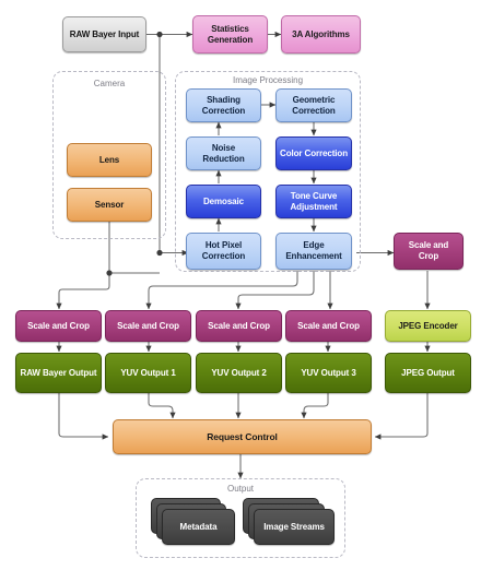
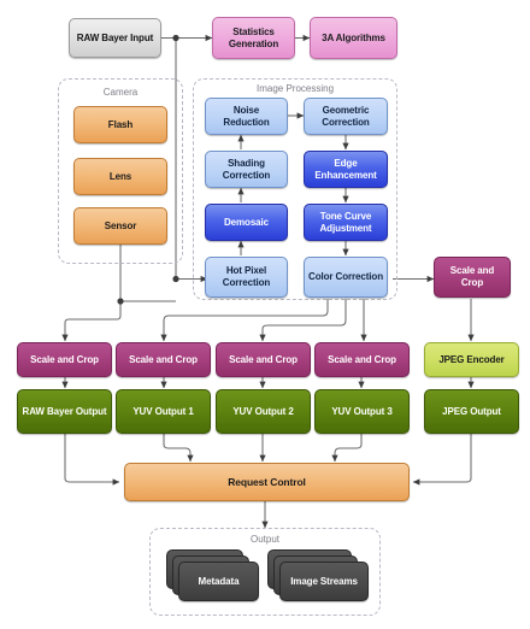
  RAW Bayer Input
  Statistics Generation
  3A Algorithms
  Camera
+ Flash
  Lens
  Sensor
  Image Processing
- Shading Correction
+ Noise Reduction
  Geometric Correction
- Noise Reduction
+ Shading Correction
- Color Correction
+ Edge Enhancement
  Demosaic
  Tone Curve Adjustment
  Hot Pixel Correction
- Edge Enhancement
+ Color Correction
  Scale and Crop
  Scale and Crop
  Scale and Crop
  Scale and Crop
  Scale and Crop
  JPEG Encoder
  RAW Bayer Output
  YUV Output 1
  YUV Output 2
  YUV Output 3
  JPEG Output
  Request Control
  Output
  Metadata
  Image Streams
